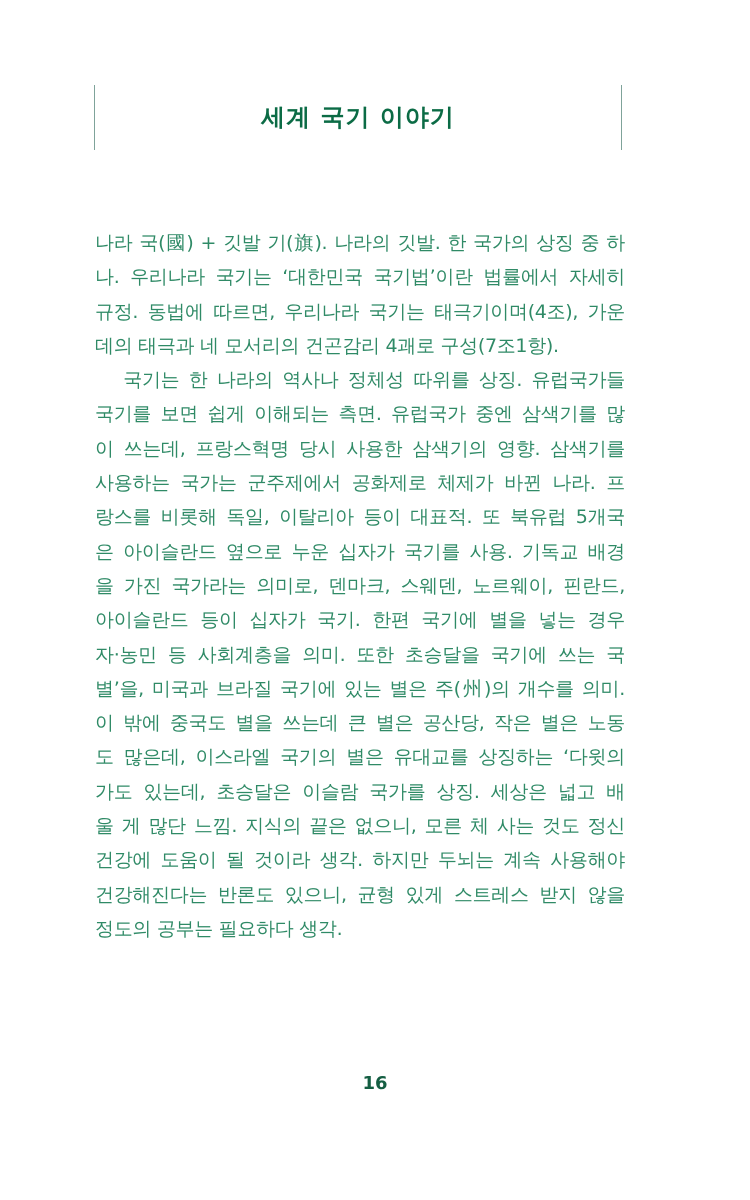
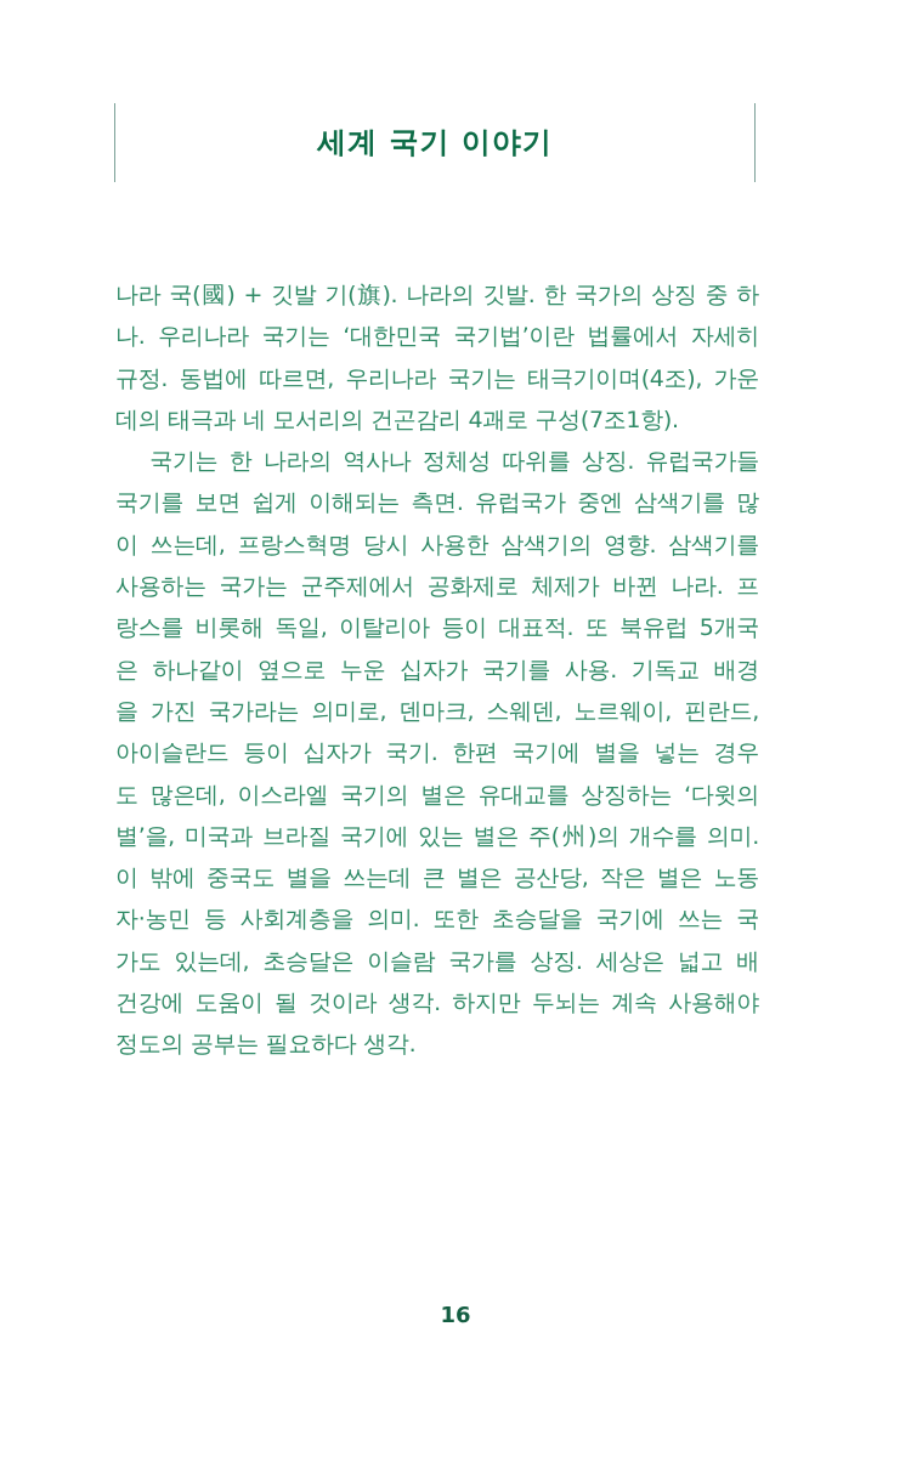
  세계 국기 이야기
  나라 국(國) + 깃발 기(旗). 나라의 깃발. 한 국가의 상징 중 하
  나. 우리나라 국기는 ‘대한민국 국기법’이란 법률에서 자세히
  규정. 동법에 따르면, 우리나라 국기는 태극기이며(4조), 가운
  데의 태극과 네 모서리의 건곤감리 4괘로 구성(7조1항).
  국기는 한 나라의 역사나 정체성 따위를 상징. 유럽국가들
  국기를 보면 쉽게 이해되는 측면. 유럽국가 중엔 삼색기를 많
  이 쓰는데, 프랑스혁명 당시 사용한 삼색기의 영향. 삼색기를
  사용하는 국가는 군주제에서 공화제로 체제가 바뀐 나라. 프
  랑스를 비롯해 독일, 이탈리아 등이 대표적. 또 북유럽 5개국
- 은 아이슬란드 옆으로 누운 십자가 국기를 사용. 기독교 배경
+ 은 하나같이 옆으로 누운 십자가 국기를 사용. 기독교 배경
  을 가진 국가라는 의미로, 덴마크, 스웨덴, 노르웨이, 핀란드,
  아이슬란드 등이 십자가 국기. 한편 국기에 별을 넣는 경우
- 자·농민 등 사회계층을 의미. 또한 초승달을 국기에 쓰는 국
+ 도 많은데, 이스라엘 국기의 별은 유대교를 상징하는 ‘다윗의
  별’을, 미국과 브라질 국기에 있는 별은 주(州)의 개수를 의미.
  이 밖에 중국도 별을 쓰는데 큰 별은 공산당, 작은 별은 노동
- 도 많은데, 이스라엘 국기의 별은 유대교를 상징하는 ‘다윗의
+ 자·농민 등 사회계층을 의미. 또한 초승달을 국기에 쓰는 국
  가도 있는데, 초승달은 이슬람 국가를 상징. 세상은 넓고 배
- 울 게 많단 느낌. 지식의 끝은 없으니, 모른 체 사는 것도 정신
  건강에 도움이 될 것이라 생각. 하지만 두뇌는 계속 사용해야
- 건강해진다는 반론도 있으니, 균형 있게 스트레스 받지 않을
  정도의 공부는 필요하다 생각.
  16
